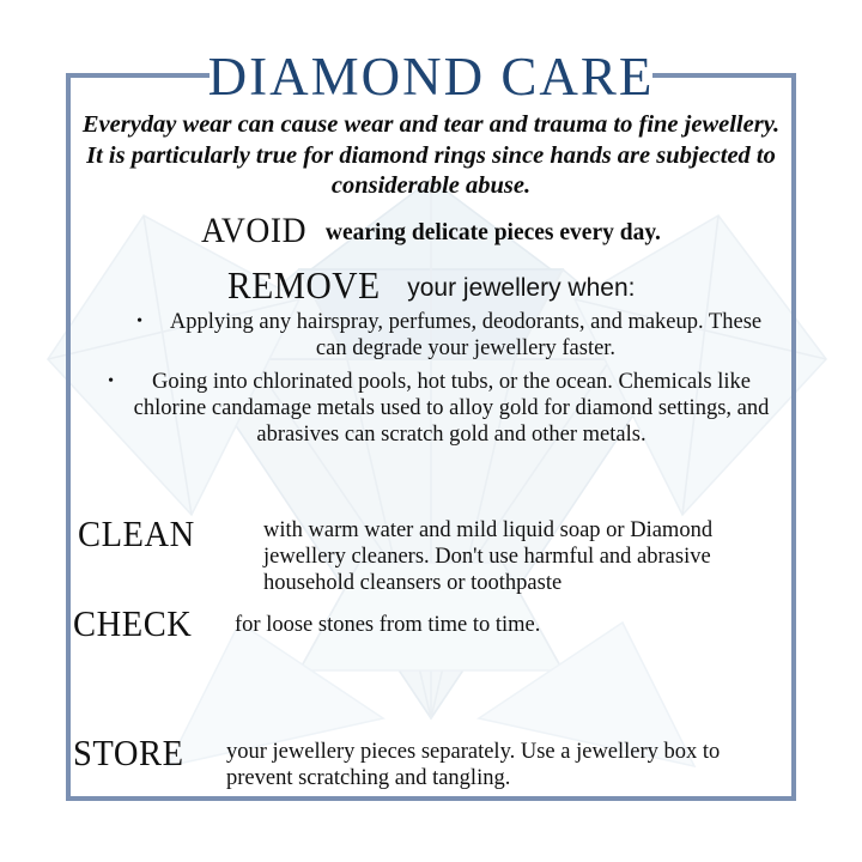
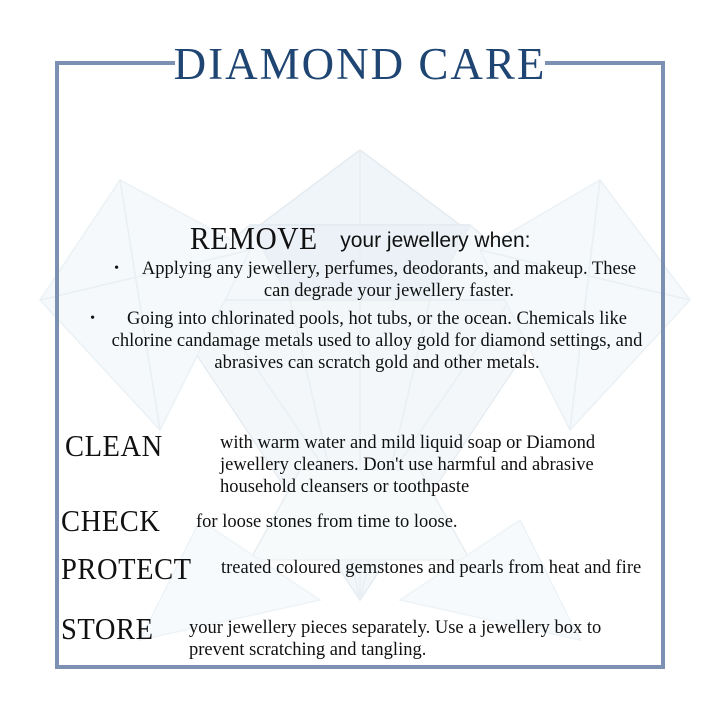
  DIAMOND CARE
- Everyday wear can cause wear and tear and trauma to fine jewellery. It is particularly true for diamond rings since hands are subjected to considerable abuse.
- AVOID wearing delicate pieces every day.
  REMOVE your jewellery when:
  •
- Applying any hairspray, perfumes, deodorants, and makeup. These can degrade your jewellery faster.
+ Applying any jewellery, perfumes, deodorants, and makeup. These can degrade your jewellery faster.
  •
  Going into chlorinated pools, hot tubs, or the ocean. Chemicals like chlorine candamage metals used to alloy gold for diamond settings, and abrasives can scratch gold and other metals.
  CLEAN
  with warm water and mild liquid soap or Diamond jewellery cleaners. Don't use harmful and abrasive household cleansers or toothpaste
  CHECK
- for loose stones from time to time.
+ for loose stones from time to loose.
+ PROTECT
+ treated coloured gemstones and pearls from heat and fire
  STORE
  your jewellery pieces separately. Use a jewellery box to prevent scratching and tangling.
